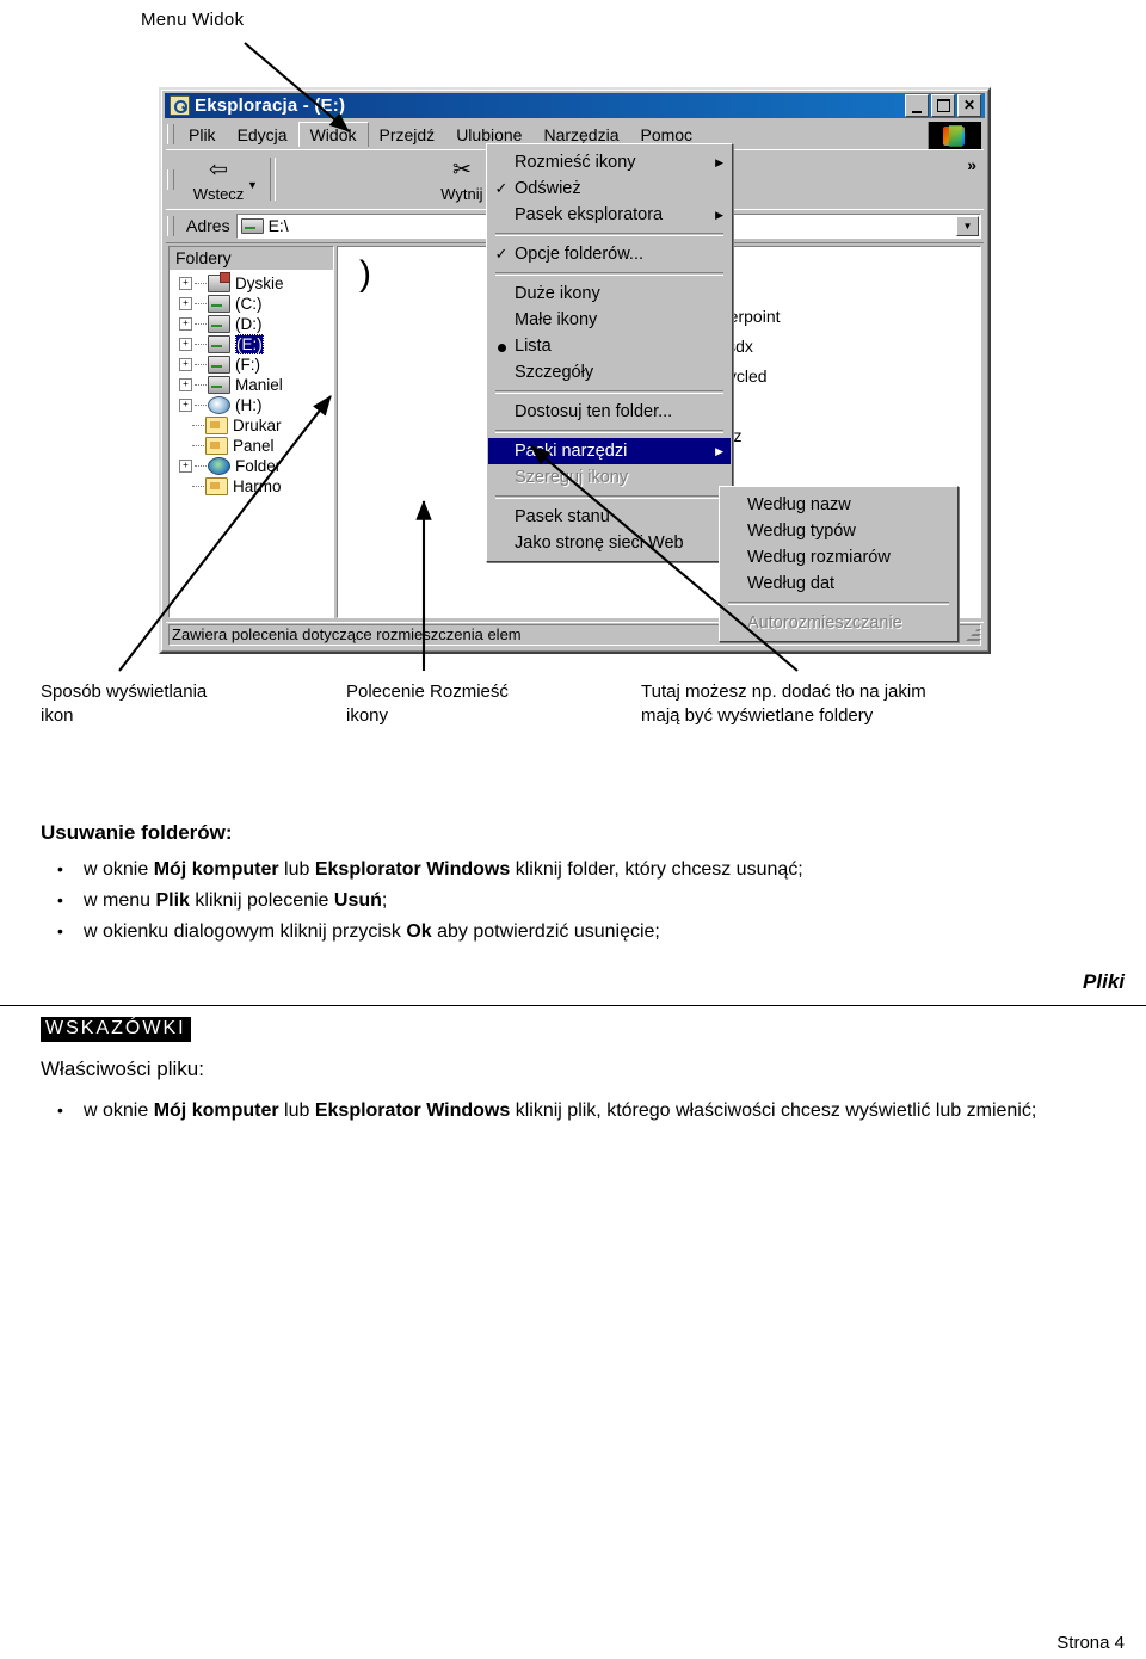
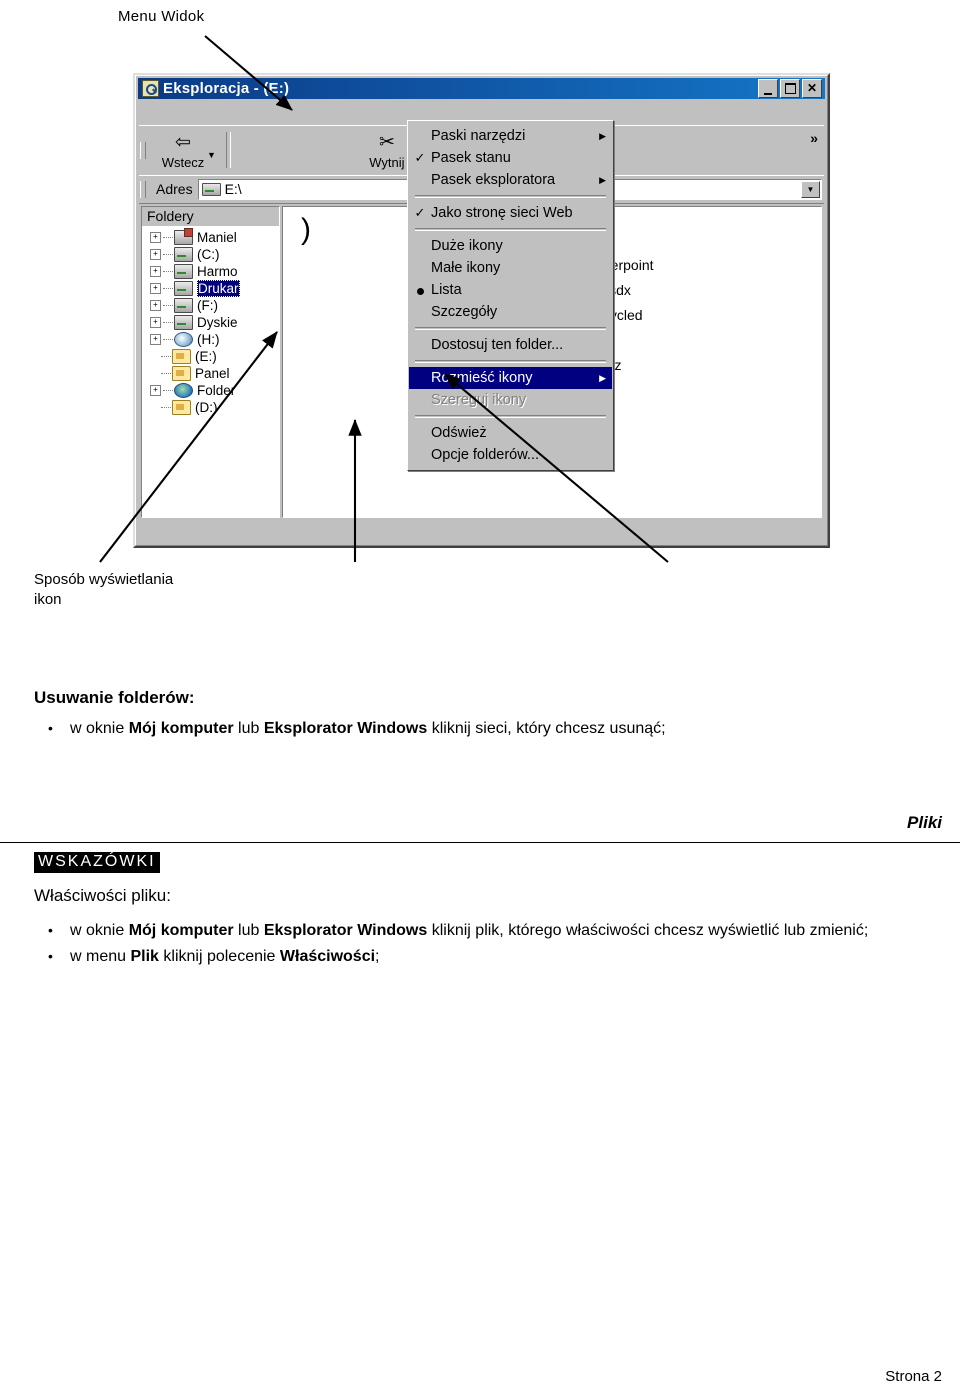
  Menu Widok
  Eksploracja -E:)
  ✕
- Plik
- Edycja
- Widok
- Przejdź
- Ulubione
- Narzędzia
- Pomoc
  ⇦
  Wstecz
  ▼
  ✂
  Wytnij
  »
  Adres
  E:\
  ▼
  Foldery
  +
- Dyskie
+ Maniel
  +
  (C:)
  +
- (D:)
+ Harmo
  +
- (E:)
+ Drukar
  +
  (F:)
  +
- Maniel
+ Dyskie
  +
  (H:)
- Drukar
+ (E:)
  Panel
  +
  Folde
- Harmo
+ (D:)
  )
  erpoint
- Zawiera polecenia dotyczące rozmieszczenia elem
- Rozmieść ikony
+ Paski narzędzi
  ▶
  ✓
- Odśwież
+ Pasek stanu
  Pasek eksploratora
  ▶
  ✓
- Opcje folderów...
+ Jako stronę sieci Web
  Duże ikony
  Małe ikony
  Lista
  Szczegóły
  Dostosuj ten folder...
- Paski narzędzi
+ Rozmieść ikony
  ▶
  Szereguj ikony
- Pasek stanu
+ Odśwież
- Jako stronę sieci Web
+ Opcje folderów...
- Według nazw
- Według typów
- Według rozmiarów
- Według dat
- Autorozmieszczanie
  Sposób wyświetlania
  ikon
- Polecenie Rozmieść
- ikony
- Tutaj możesz np. dodać tło na jakim
- mają być wyświetlane foldery
  Usuwanie folderów:
- w oknie Mój komputer lub Eksplorator Windows kliknij folder, który chcesz usunąć;
+ w oknie Mój komputer lub Eksplorator Windows kliknij sieci, który chcesz usunąć;
- w menu Plik kliknij polecenie Usuń;
- w okienku dialogowym kliknij przycisk Ok aby potwierdzić usunięcie;
  Pliki
  WSKAZÓWKI
  Właściwości pliku:
  w oknie Mój komputer lub Eksplorator Windows kliknij plik, którego właściwości chcesz wyświetlić lub zmienić;
+ w menu Plik kliknij polecenie Właściwości;
- Strona 4
+ Strona 2
